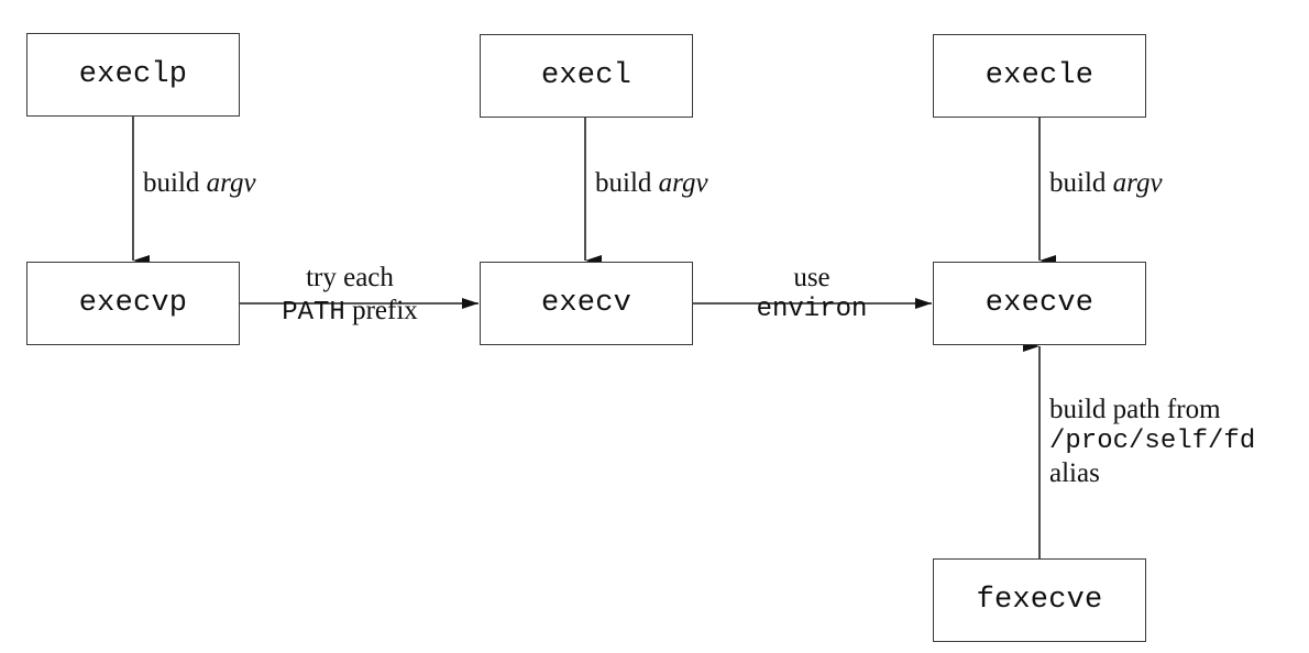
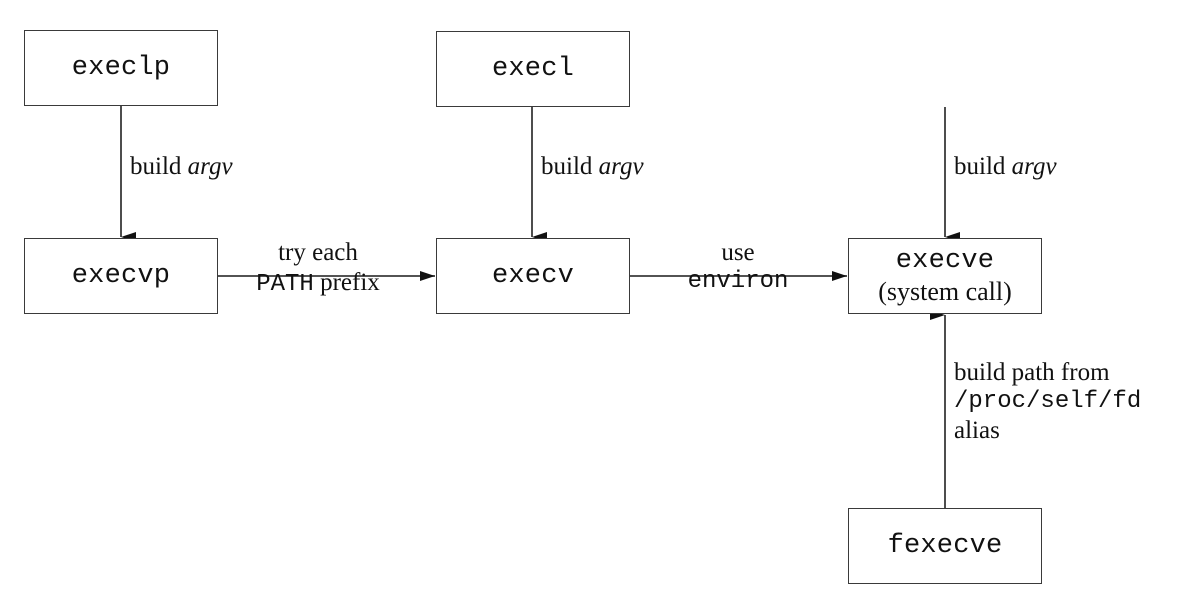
  execlp
  execl
- execle
  execvp
  execv
  execve
+ (system call)
  fexecve
  build argv
  build argv
  build argv
  try each
  PATH prefix
  use
  environ
  build path from
  /proc/self/fd
  alias
